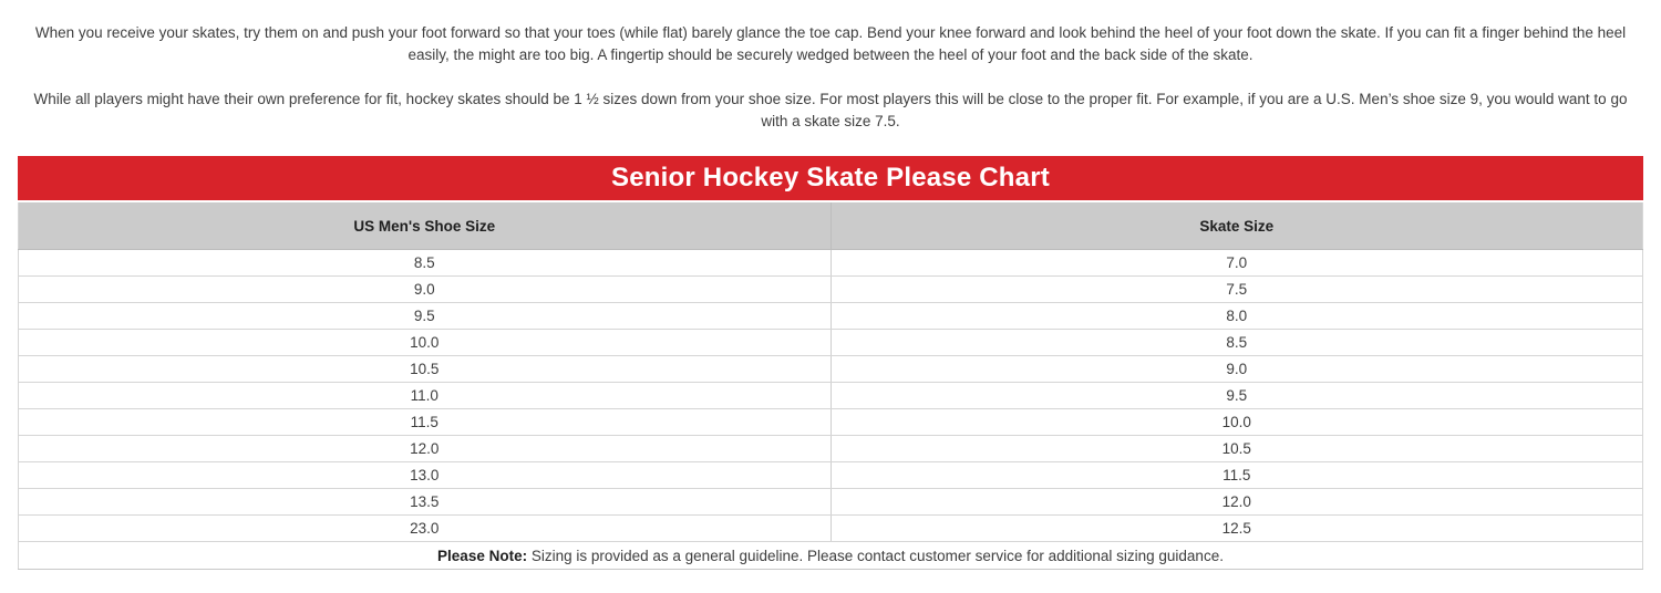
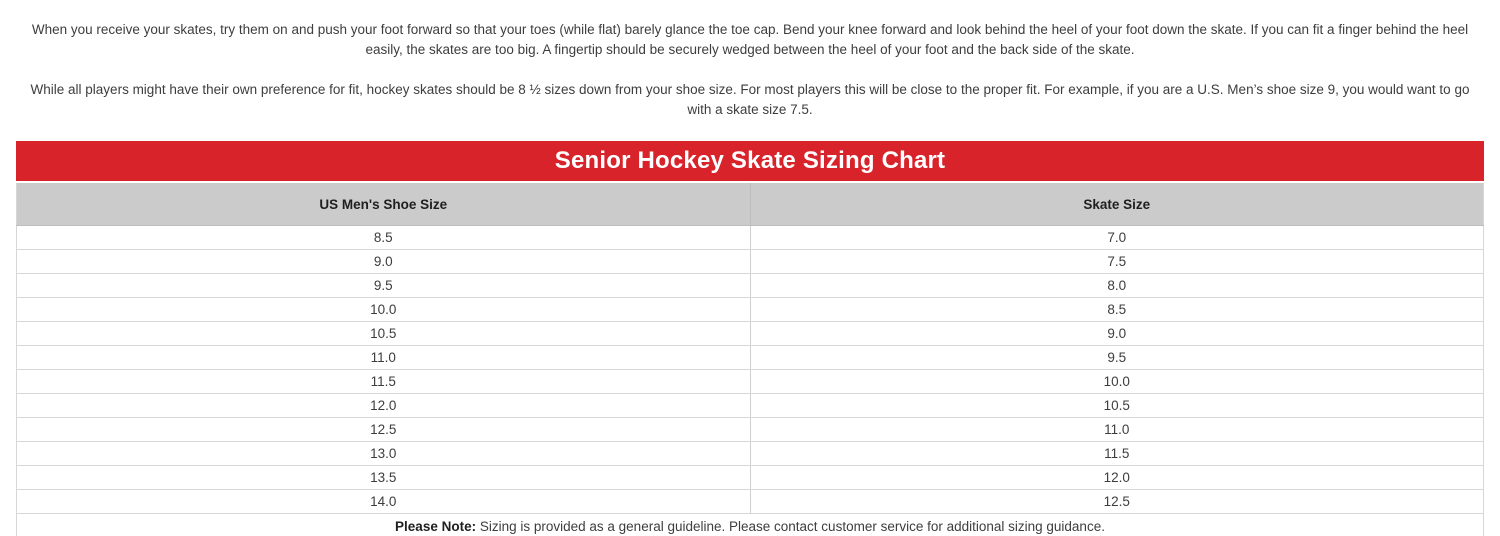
- When you receive your skates, try them on and push your foot forward so that your toes (while flat) barely glance the toe cap. Bend your knee forward and look behind the heel of your foot down the skate. If you can fit a finger behind the heel easily, the might are too big. A fingertip should be securely wedged between the heel of your foot and the back side of the skate.
+ When you receive your skates, try them on and push your foot forward so that your toes (while flat) barely glance the toe cap. Bend your knee forward and look behind the heel of your foot down the skate. If you can fit a finger behind the heel easily, the skates are too big. A fingertip should be securely wedged between the heel of your foot and the back side of the skate.
- While all players might have their own preference for fit, hockey skates should be 1 ½ sizes down from your shoe size. For most players this will be close to the proper fit. For example, if you are a U.S. Men’s shoe size 9, you would want to go with a skate size 7.5.
+ While all players might have their own preference for fit, hockey skates should be 8 ½ sizes down from your shoe size. For most players this will be close to the proper fit. For example, if you are a U.S. Men’s shoe size 9, you would want to go with a skate size 7.5.
- Senior Hockey Skate Please Chart
+ Senior Hockey Skate Sizing Chart
  US Men's Shoe Size	Skate Size
  8.5	7.0
  9.0	7.5
  9.5	8.0
  10.0	8.5
  10.5	9.0
  11.0	9.5
  11.5	10.0
  12.0	10.5
+ 12.5	11.0
  13.0	11.5
  13.5	12.0
- 23.0	12.5
+ 14.0	12.5
  Please Note: Sizing is provided as a general guideline. Please contact customer service for additional sizing guidance.
